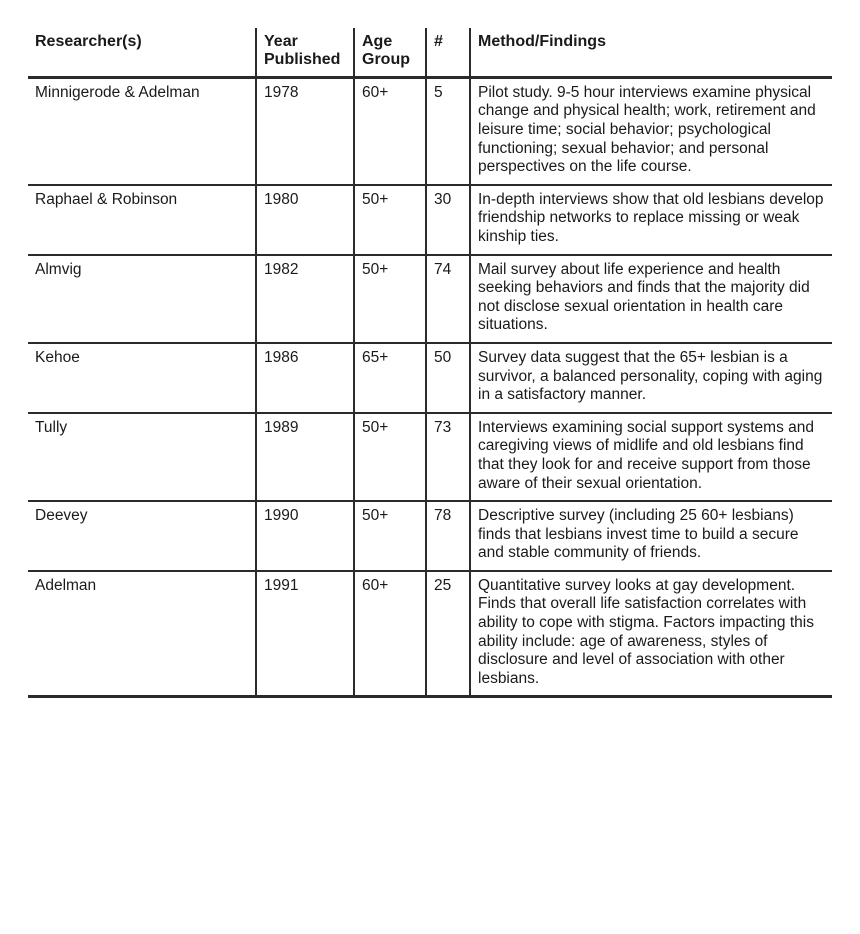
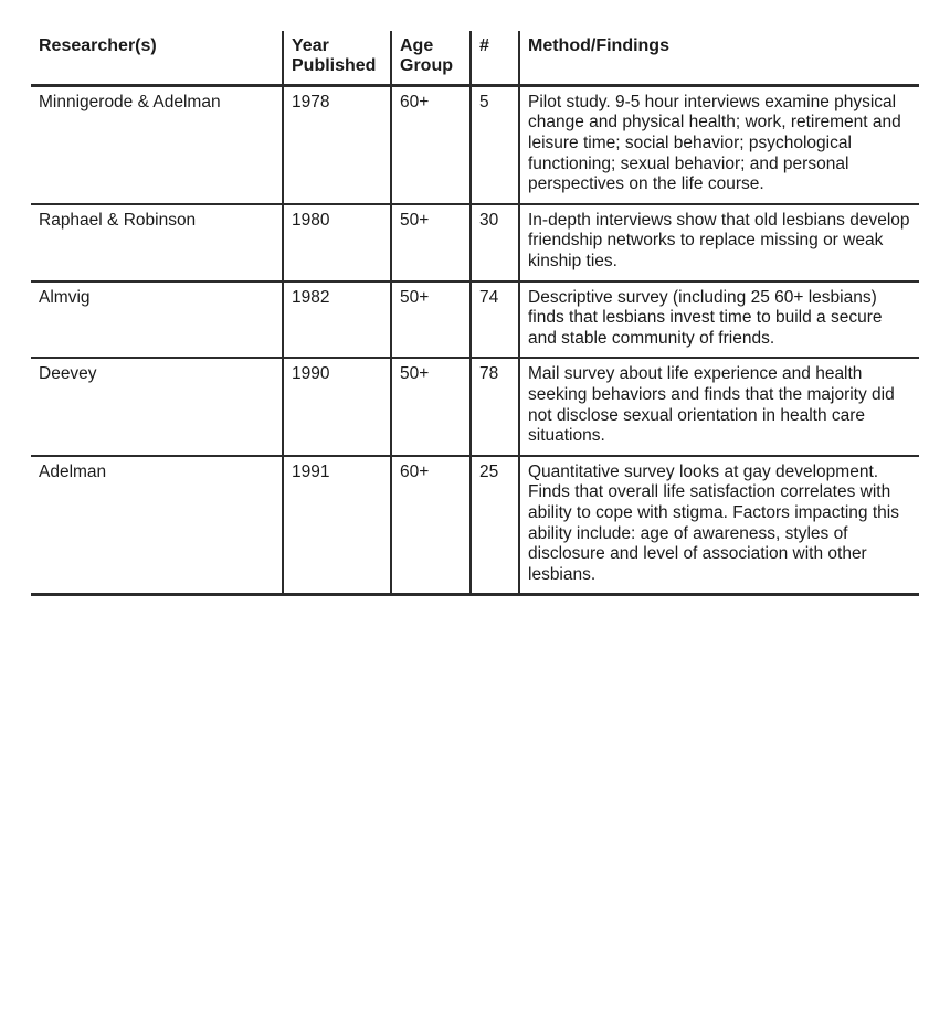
  Researcher(s)	Year Published	Age Group	#	Method/Findings
  Minnigerode & Adelman	1978	60+	5	Pilot study. 9-5 hour interviews examine physical change and physical health; work, retirement and leisure time; social behavior; psychological functioning; sexual behavior; and personal perspectives on the life course.
  Raphael & Robinson	1980	50+	30	In-depth interviews show that old lesbians develop friendship networks to replace missing or weak kinship ties.
- Almvig	1982	50+	74	Mail survey about life experience and health seeking behaviors and finds that the majority did not disclose sexual orientation in health care situations.
+ Almvig	1982	50+	74	Descriptive survey (including 25 60+ lesbians) finds that lesbians invest time to build a secure and stable community of friends.
- Kehoe	1986	65+	50	Survey data suggest that the 65+ lesbian is a survivor, a balanced personality, coping with aging in a satisfactory manner.
- Tully	1989	50+	73	Interviews examining social support systems and caregiving views of midlife and old lesbians find that they look for and receive support from those aware of their sexual orientation.
- Deevey	1990	50+	78	Descriptive survey (including 25 60+ lesbians) finds that lesbians invest time to build a secure and stable community of friends.
+ Deevey	1990	50+	78	Mail survey about life experience and health seeking behaviors and finds that the majority did not disclose sexual orientation in health care situations.
  Adelman	1991	60+	25	Quantitative survey looks at gay development. Finds that overall life satisfaction correlates with ability to cope with stigma. Factors impacting this ability include: age of awareness, styles of disclosure and level of association with other lesbians.
